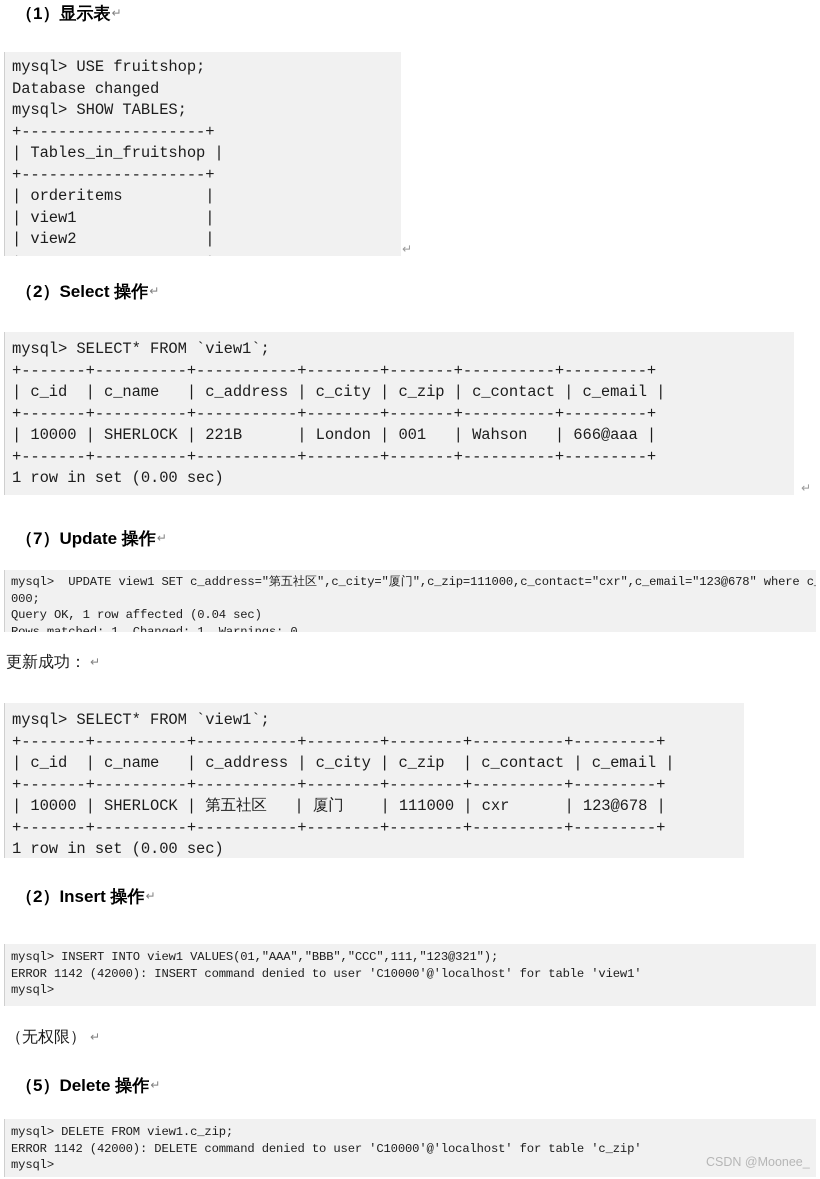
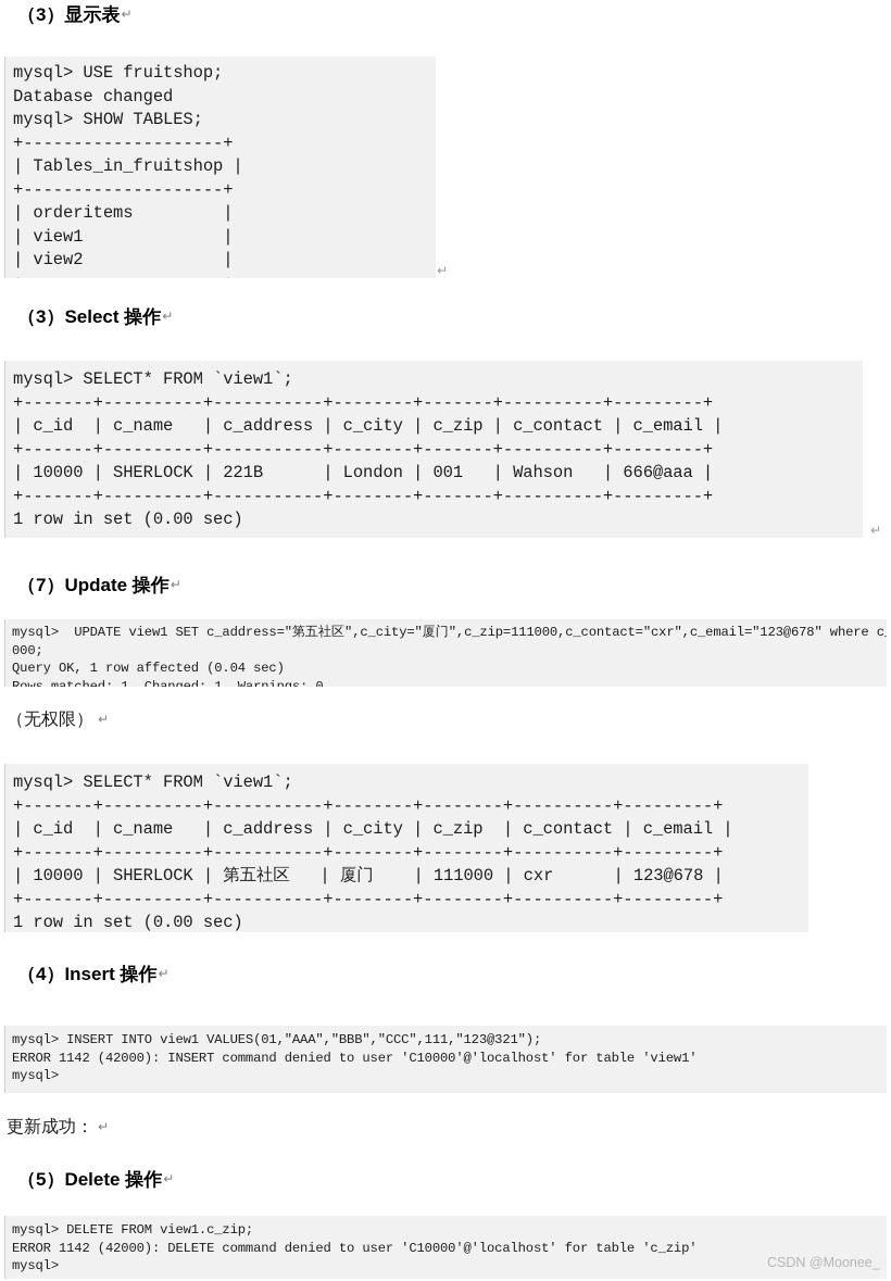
- （1）显示表↵
+ （3）显示表↵
  mysql> USE fruitshop;
  Database changed
  mysql> SHOW TABLES;
  +--------------------+
  | Tables_in_fruitshop |
  +--------------------+
  | orderitems |
  | view1 |
  | view2 |
  ↵
- （2）Select 操作↵
+ （3）Select 操作↵
  mysql> SELECT* FROM `view1`;
  +-------+----------+-----------+--------+-------+----------+---------+
  | c_id | c_name | c_address | c_city | c_zip | c_contact | c_email |
  +-------+----------+-----------+--------+-------+----------+---------+
  | 10000 | SHERLOCK | 221B | London | 001 | Wahson | 666@aaa |
  +-------+----------+-----------+--------+-------+----------+---------+
  1 row in set (0.00 sec)
  ↵
  （7）Update 操作↵
  mysql> UPDATE view1 SET c_address="第五社区",c_city="厦门",c_zip=111000,c_contact="cxr",c_email="123@678" where c
  000;
  Query OK, 1 row affected (0.04 sec)
  Rows matched: 1 Changed: 1 Warnings: 0
- 更新成功： ↵
+ （无权限） ↵
  mysql> SELECT* FROM `view1`;
  +-------+----------+-----------+--------+--------+----------+---------+
  | c_id | c_name | c_address | c_city | c_zip | c_contact | c_email |
  +-------+----------+-----------+--------+--------+----------+---------+
  | 10000 | SHERLOCK | 第五社区 | 厦门 | 111000 | cxr | 123@678 |
  +-------+----------+-----------+--------+--------+----------+---------+
  1 row in set (0.00 sec)
- （2）Insert 操作↵
+ （4）Insert 操作↵
  mysql> INSERT INTO view1 VALUES(01,"AAA","BBB","CCC",111,"123@321");
  ERROR 1142 (42000): INSERT command denied to user 'C10000'@'localhost' for table 'view1'
  mysql>
- （无权限） ↵
+ 更新成功： ↵
  （5）Delete 操作↵
  mysql> DELETE FROM view1.c_zip;
  ERROR 1142 (42000): DELETE command denied to user 'C10000'@'localhost' for table 'c_zip'
  mysql>
  CSDN @Moonee_
